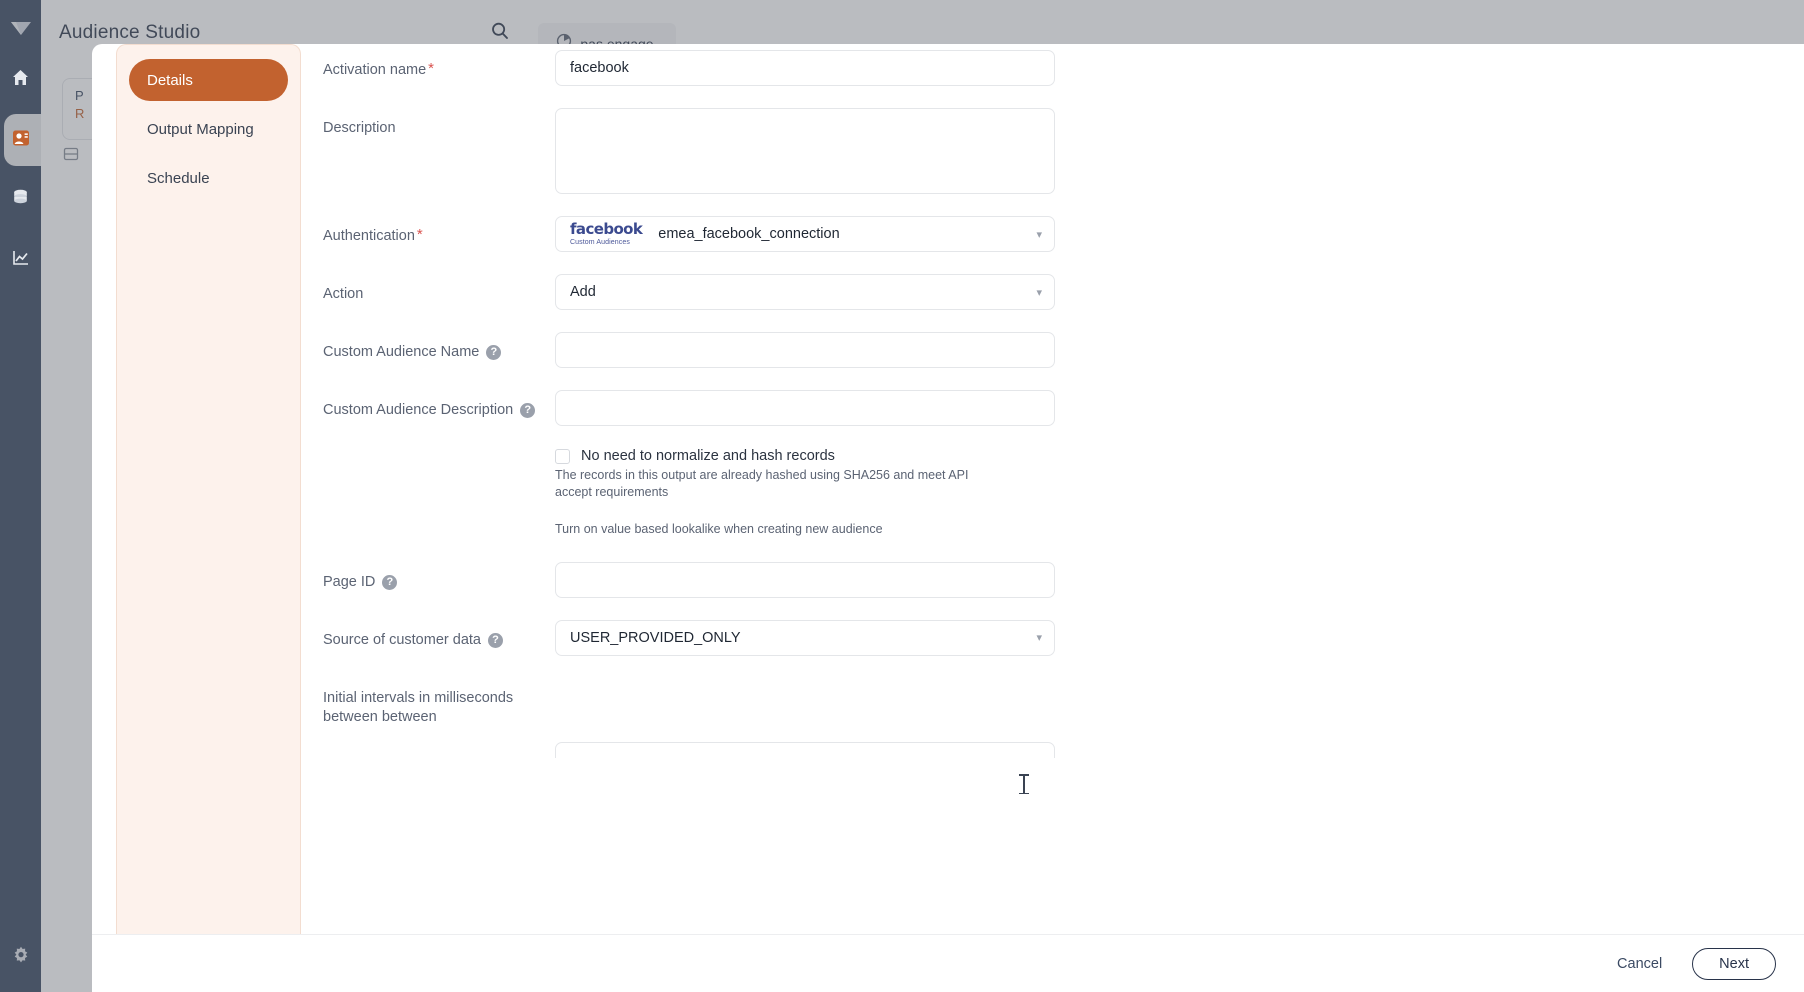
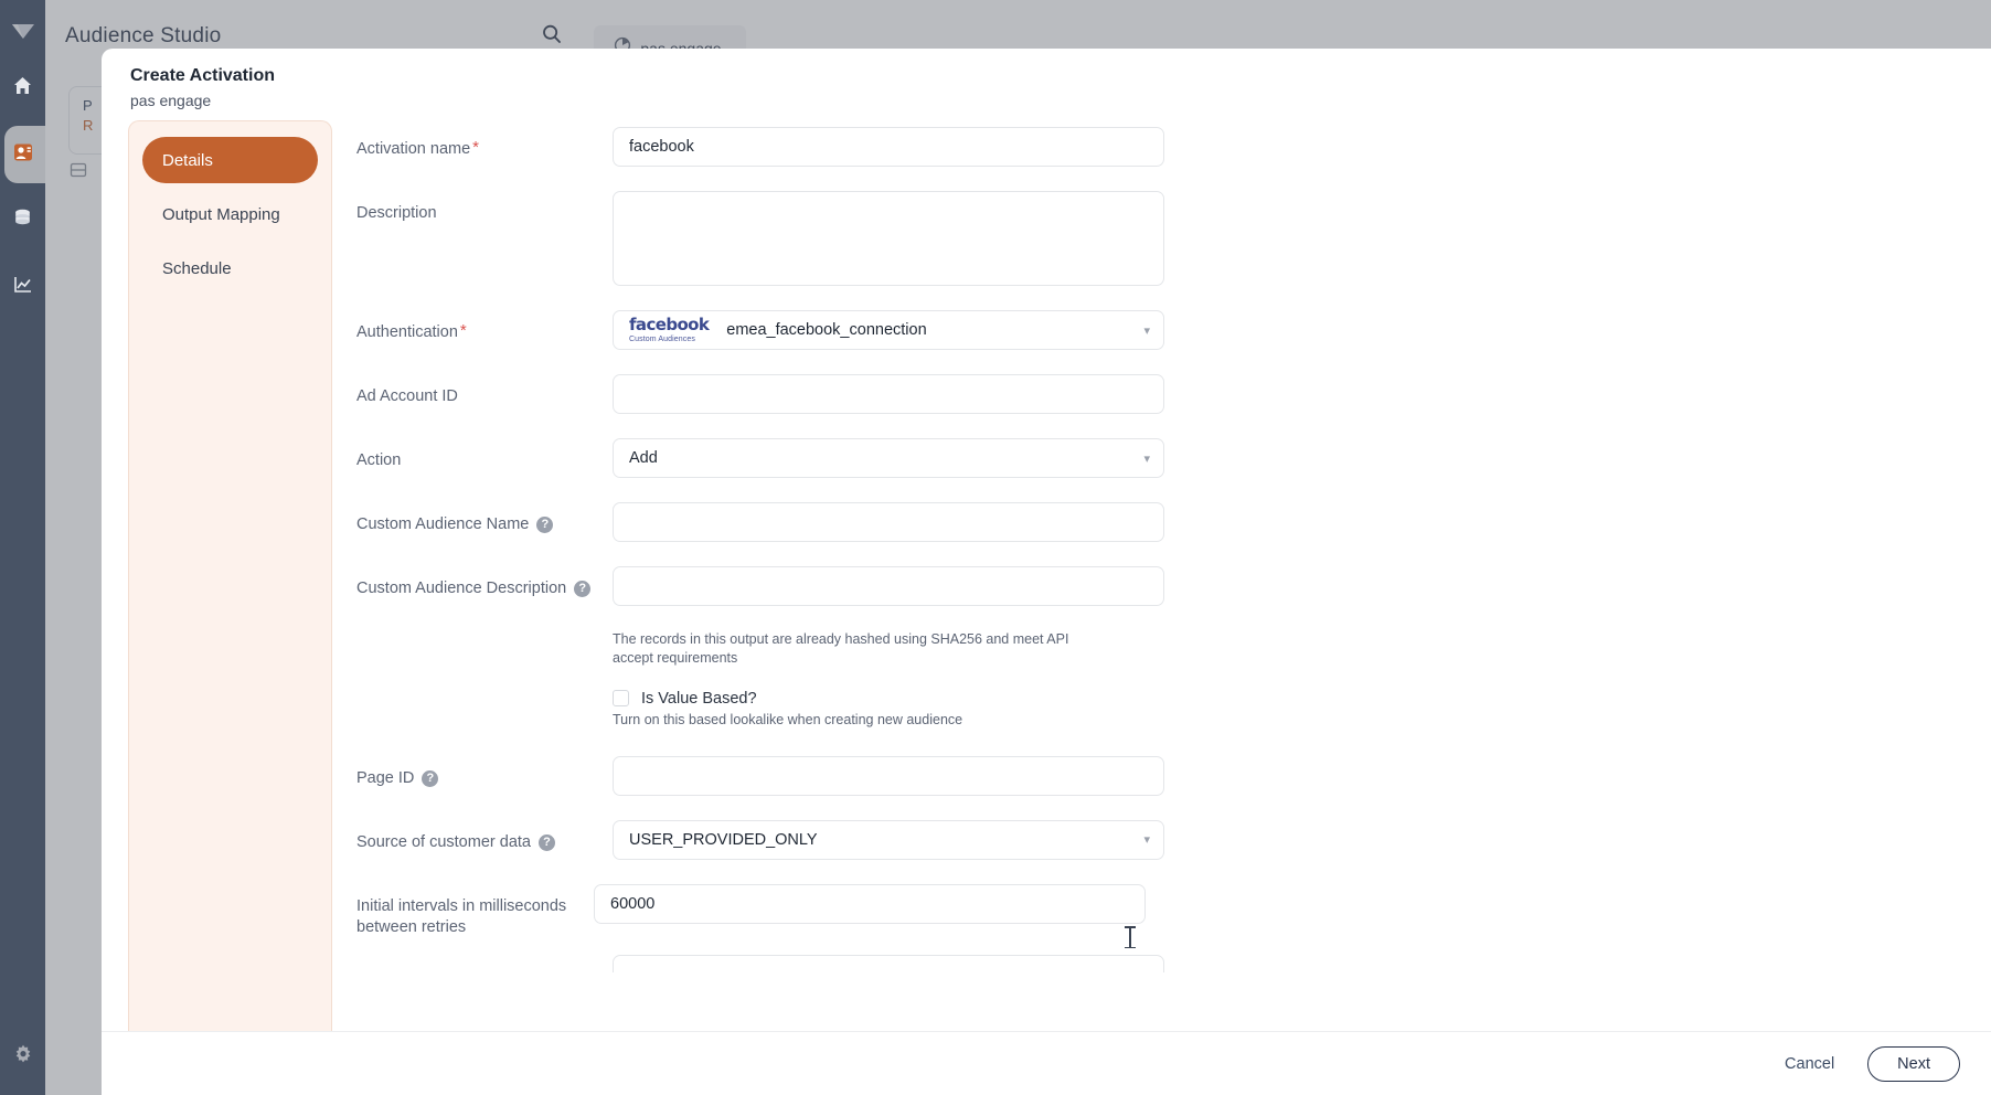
  Audience Studio
  P
  R
+ Create Activation
+ pas engage
  Details
  Output Mapping
  Schedule
  Activation name
  *
  facebook
  Description
  Authentication
  *
  facebook
  emea_facebook_connection
  ▾
+ Ad Account ID
  Action
  Add
  ▾
  Custom Audience Name
  ?
  Custom Audience Description
  ?
- No need to normalize and hash records
  The records in this output are already hashed using SHA256 and meet API accept requirements
+ Is Value Based?
- Turn on value based lookalike when creating new audience
+ Turn on this based lookalike when creating new audience
  Page ID
  ?
  Source of customer data
  ?
  USER_PROVIDED_ONLY
  ▾
- Initial intervals in milliseconds between between
+ Initial intervals in milliseconds between retries
+ 60000
  Cancel
  Next
